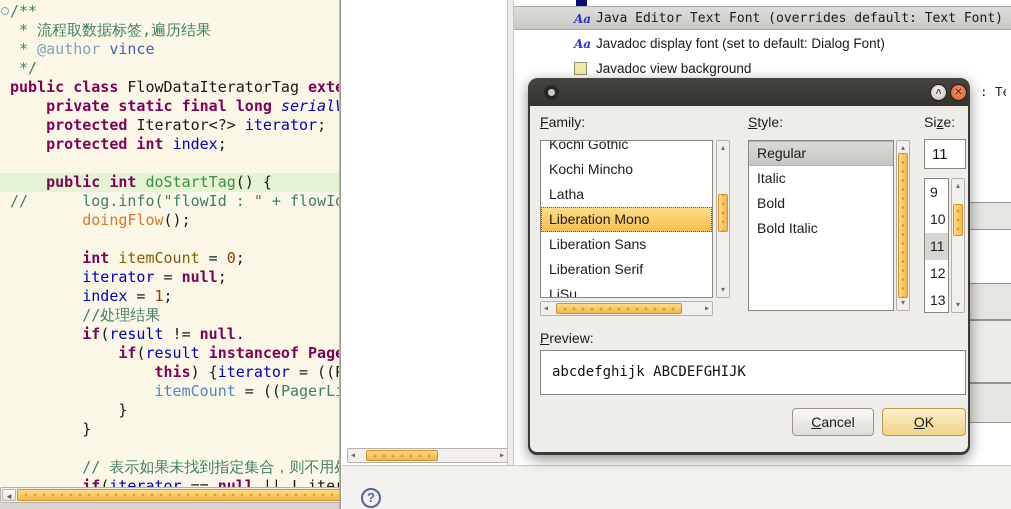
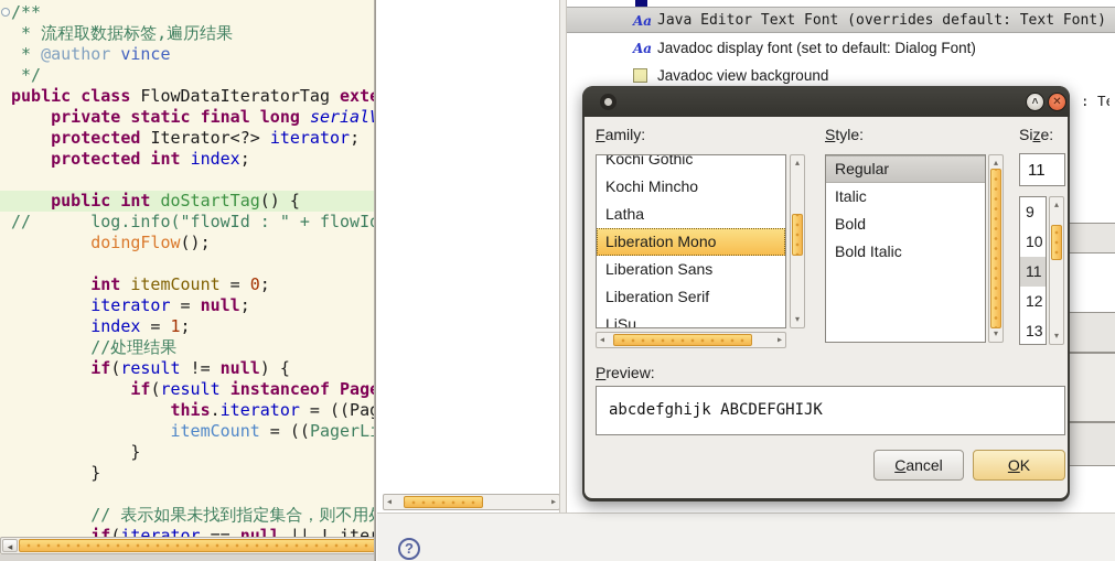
  /**
  * 流程取数据标签,遍历结果
  * @author vince
  */
  public class FlowDataIteratorTag ext
  private static final long serial
  protected Iterator<?> iterator;
  protected int index;
  public int doStartTag() {
  // log.info("flowId : " + flowI
  doingFlow();
  int itemCount = 0;
  iterator = null;
  index = 1;
  //处理结果
- if(result != null.
+ if(result != null) {
  if(result instanceof Pag
- this) {iterator = ((
+ this.iterator = ((Pa
  itemCount = ((PagerL
  }
  }
  // 表示如果未找到指定集合，则不用
  if(iterator == null || ! ite
  ◂
  ◂
  ▸
  Aa
  Java Editor Text Font (overrides default: Text Font)
  Aa
  Javadoc display font (set to default: Dialog Font)
  Javadoc view background
  ?
  ˄
  ✕
  Family:
  Kochi Gothic
  Kochi Mincho
  Latha
  Liberation Mono
  Liberation Sans
  Liberation Serif
  LiSu
  ▴
  ▾
  ◂
  ▸
  Style:
  Regular
  Italic
  Bold
  Bold Italic
  ▴
  ▾
  Size:
  11
  9
  10
  11
  12
  13
  ▴
  ▾
  Preview:
  abcdefghijk ABCDEFGHIJK
  Cancel
  OK
